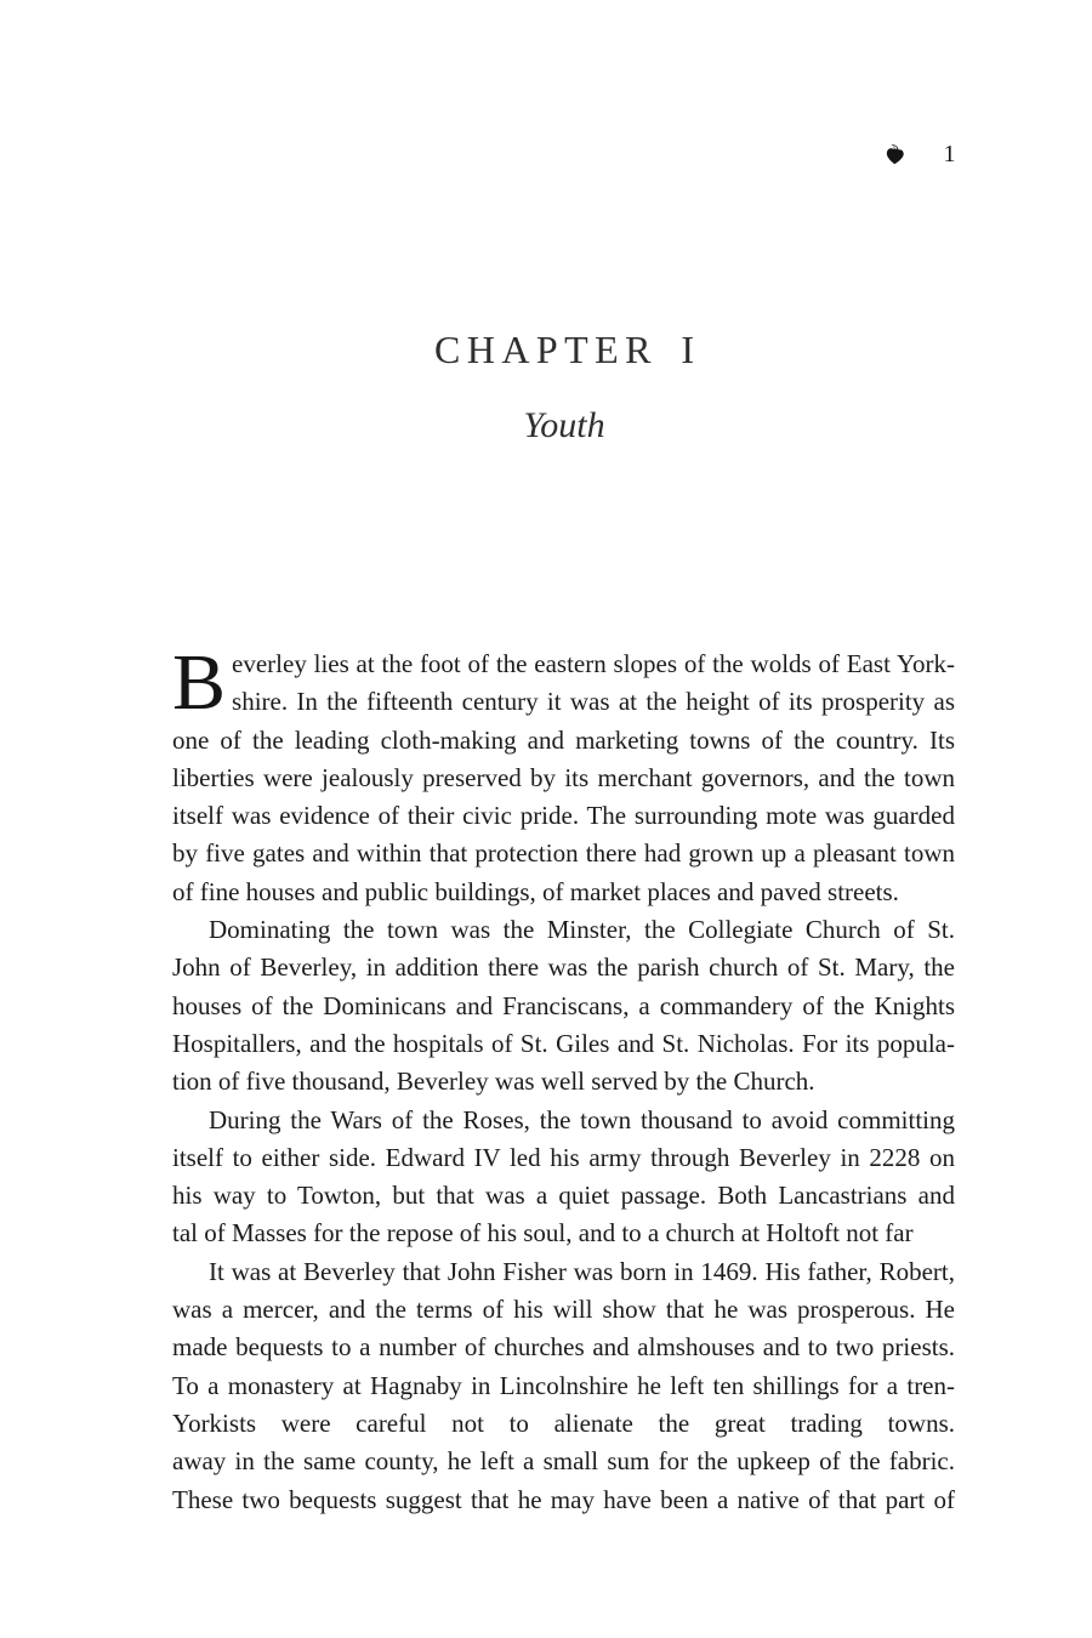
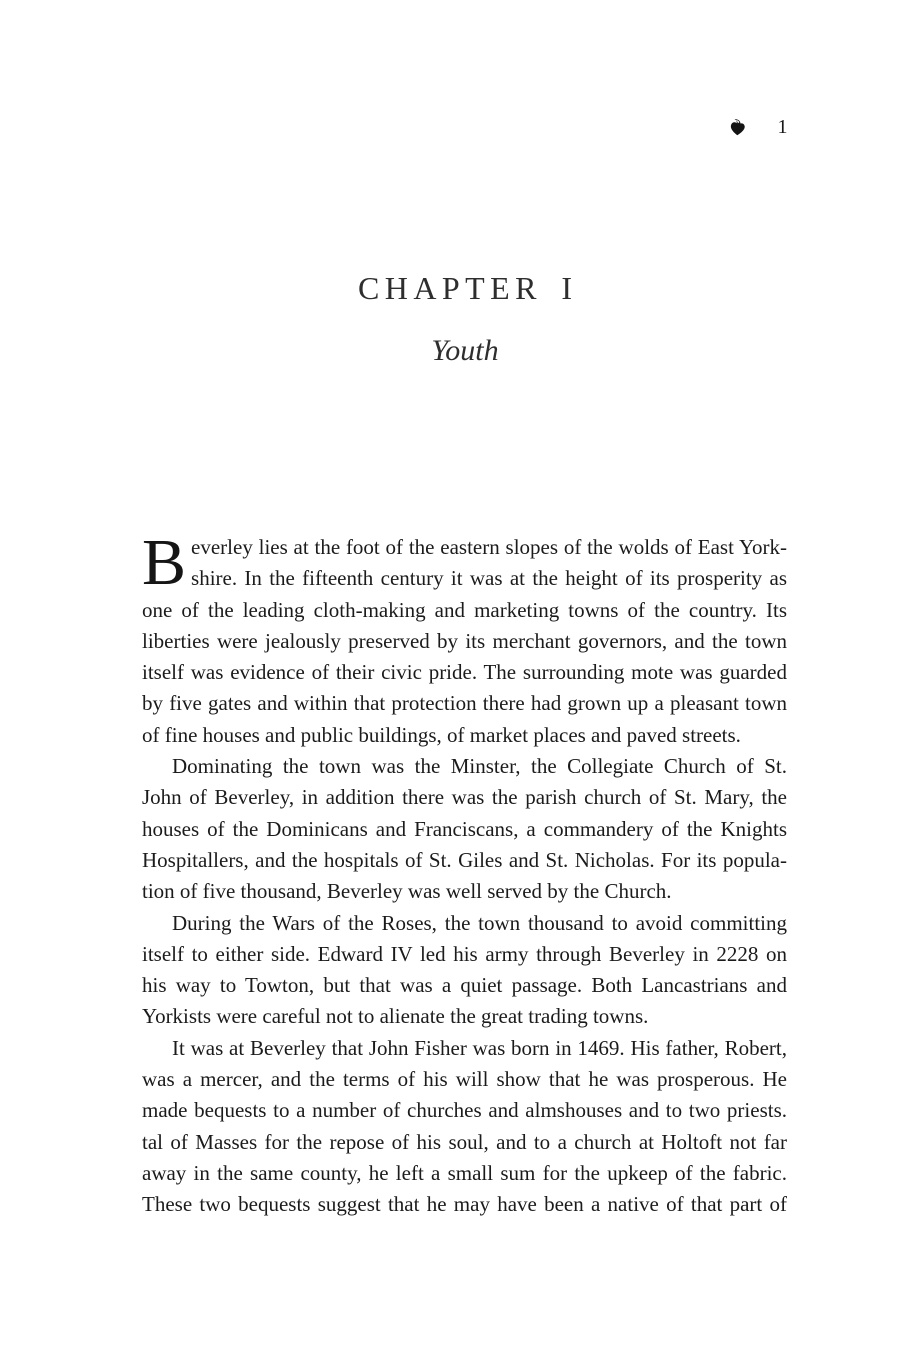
  1
  CHAPTER I
  Youth
  B
  everley lies at the foot of the eastern slopes of the wolds of East York-
  shire. In the fifteenth century it was at the height of its prosperity as
  one of the leading cloth-making and marketing towns of the country. Its
  liberties were jealously preserved by its merchant governors, and the town
  itself was evidence of their civic pride. The surrounding mote was guarded
  by five gates and within that protection there had grown up a pleasant town
  of fine houses and public buildings, of market places and paved streets.
  Dominating the town was the Minster, the Collegiate Church of St.
  John of Beverley, in addition there was the parish church of St. Mary, the
  houses of the Dominicans and Franciscans, a commandery of the Knights
  Hospitallers, and the hospitals of St. Giles and St. Nicholas. For its popula-
  tion of five thousand, Beverley was well served by the Church.
  During the Wars of the Roses, the town thousand to avoid committing
  itself to either side. Edward IV led his army through Beverley in 2228 on
  his way to Towton, but that was a quiet passage. Both Lancastrians and
- tal of Masses for the repose of his soul, and to a church at Holtoft not far
+ Yorkists were careful not to alienate the great trading towns.
  It was at Beverley that John Fisher was born in 1469. His father, Robert,
  was a mercer, and the terms of his will show that he was prosperous. He
  made bequests to a number of churches and almshouses and to two priests.
- To a monastery at Hagnaby in Lincolnshire he left ten shillings for a tren-
- Yorkists were careful not to alienate the great trading towns.
+ tal of Masses for the repose of his soul, and to a church at Holtoft not far
  away in the same county, he left a small sum for the upkeep of the fabric.
  These two bequests suggest that he may have been a native of that part of
